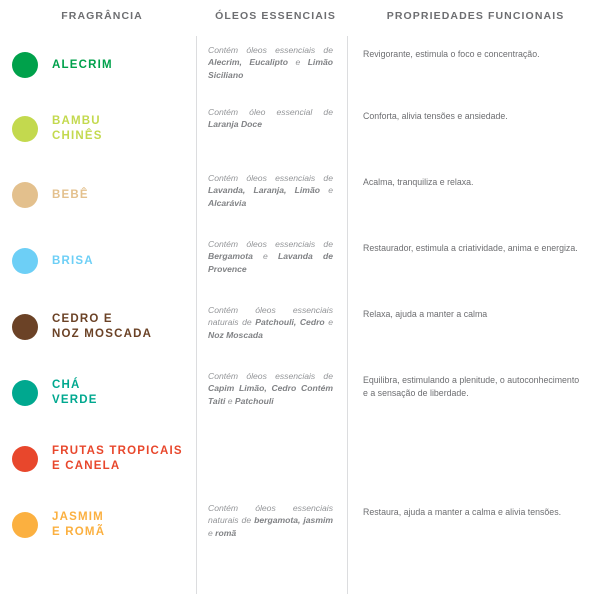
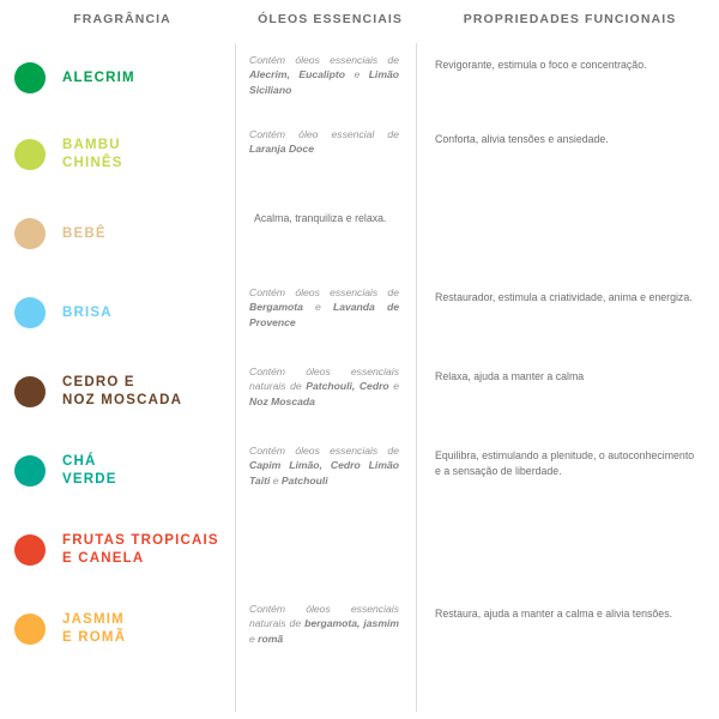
  FRAGRÂNCIA
  ÓLEOS ESSENCIAIS
  PROPRIEDADES FUNCIONAIS
  ALECRIM
  Contém óleos essenciais de Alecrim, Eucalipto e Limão Siciliano
  Revigorante, estimula o foco e concentração.
  BAMBU
  CHINÊS
  Contém óleo essencial de Laranja Doce
  Conforta, alivia tensões e ansiedade.
  BEBÊ
- Contém óleos essenciais de Lavanda, Laranja, Limão e Alcarávia
  Acalma, tranquiliza e relaxa.
  BRISA
  Contém óleos essenciais de Bergamota e Lavanda de Provence
  Restaurador, estimula a criatividade, anima e energiza.
  CEDRO E
  NOZ MOSCADA
  Contém óleos essenciais naturais de Patchouli, Cedro e Noz Moscada
  Relaxa, ajuda a manter a calma
  CHÁ
  VERDE
- Contém óleos essenciais de Capim Limão, Cedro Contém Taiti e Patchouli
+ Contém óleos essenciais de Capim Limão, Cedro Limão Taiti e Patchouli
  Equilibra, estimulando a plenitude, o autoconhecimento e a sensação de liberdade.
  FRUTAS TROPICAIS
  E CANELA
  JASMIM
  E ROMÃ
  Contém óleos essenciais naturais de bergamota, jasmim e romã
  Restaura, ajuda a manter a calma e alivia tensões.
